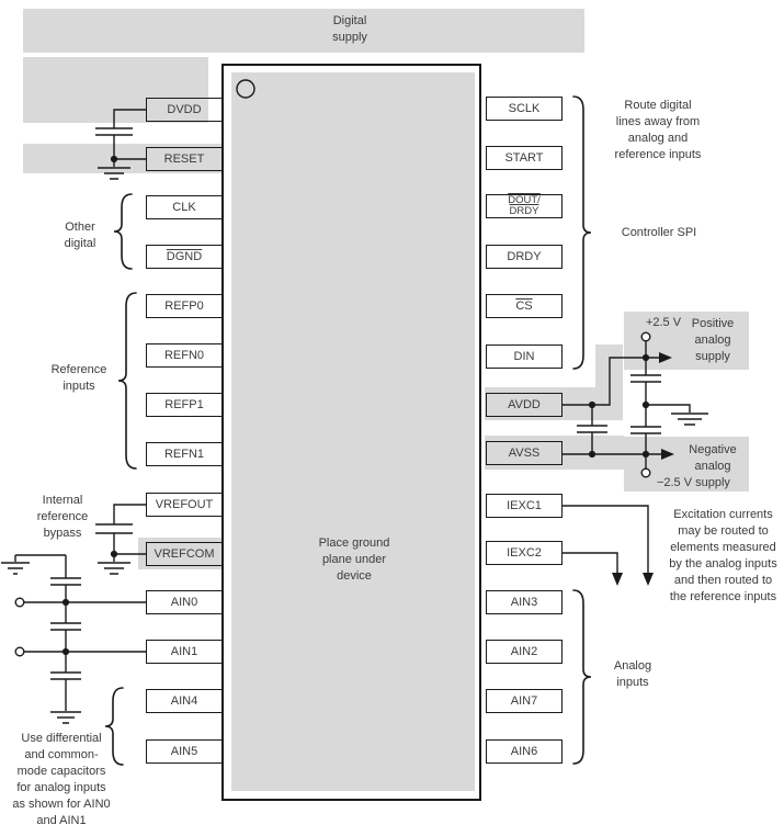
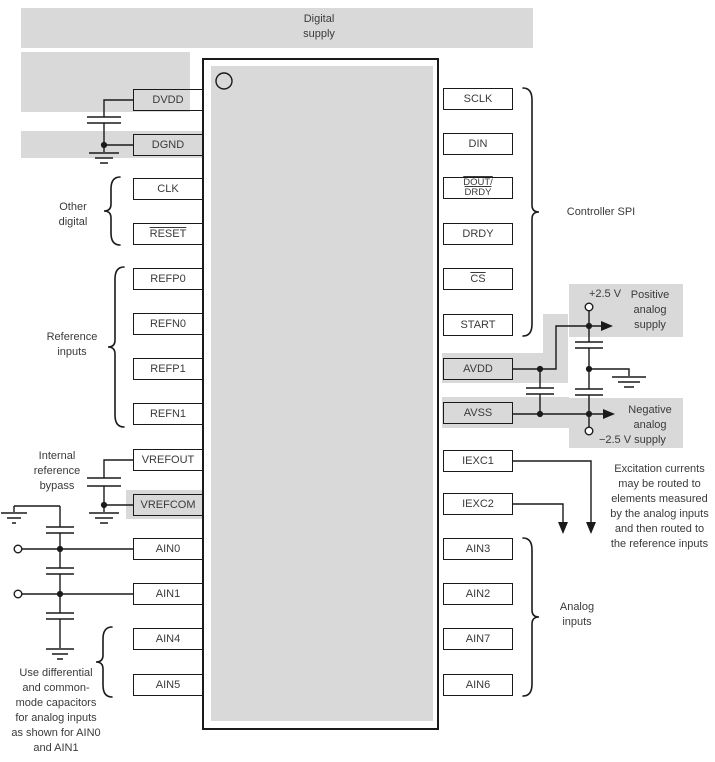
- Place ground
- plane under
- device
  DVDD
- RESET
+ DGND
  CLK
- DGND
+ RESET
  REFP0
  REFN0
  REFP1
  REFN1
  VREFOUT
  VREFCOM
  AIN0
  AIN1
  AIN4
  AIN5
  SCLK
- START
+ DIN
  DOUT/
  DRDY
  DRDY
  CS
- DIN
+ START
  AVDD
  AVSS
  IEXC1
  IEXC2
  AIN3
  AIN2
  AIN7
  AIN6
  Digital
  supply
- Route digital
- lines away from
- analog and
- reference inputs
  Controller SPI
  Other
  digital
  Reference
  inputs
  Internal
  reference
  bypass
  Use differential
  and common-
  mode capacitors
  for analog inputs
  as shown for AIN0
  and AIN1
  +2.5 V
  Positive
  analog
  supply
  −2.5 V
  Negative
  analog
  supply
  Excitation currents
  may be routed to
  elements measured
  by the analog inputs
  and then routed to
  the reference inputs
  Analog
  inputs
